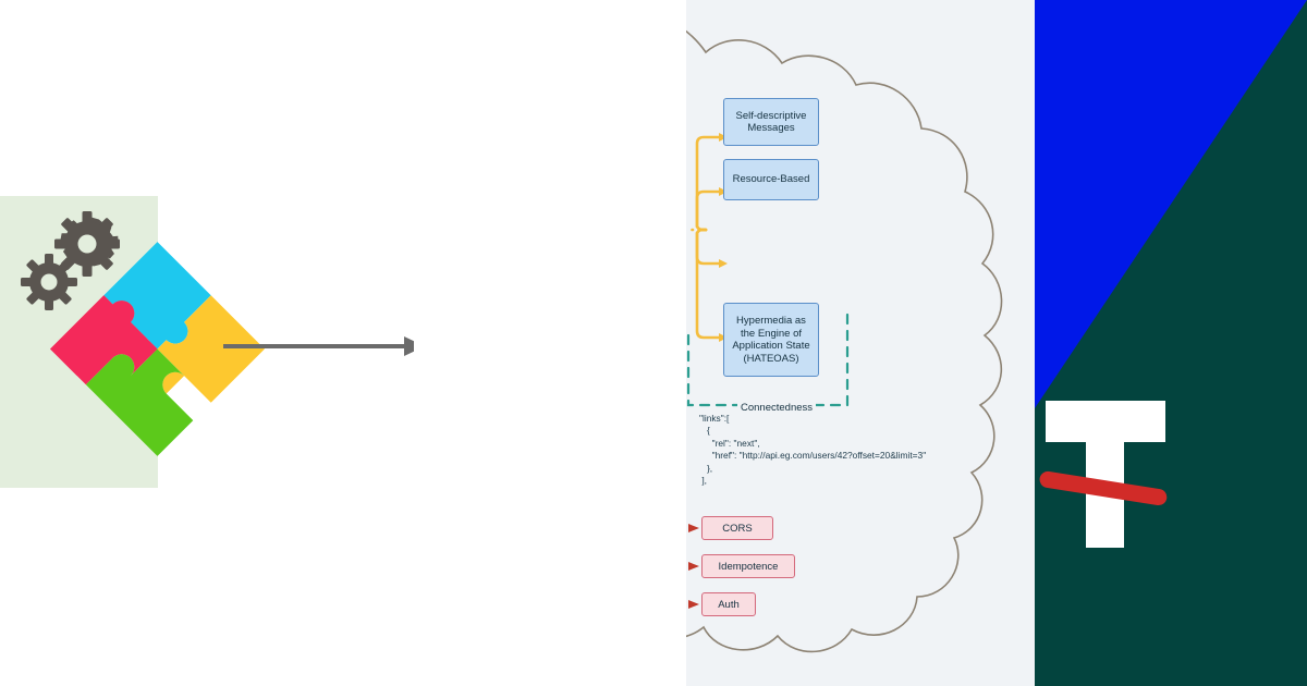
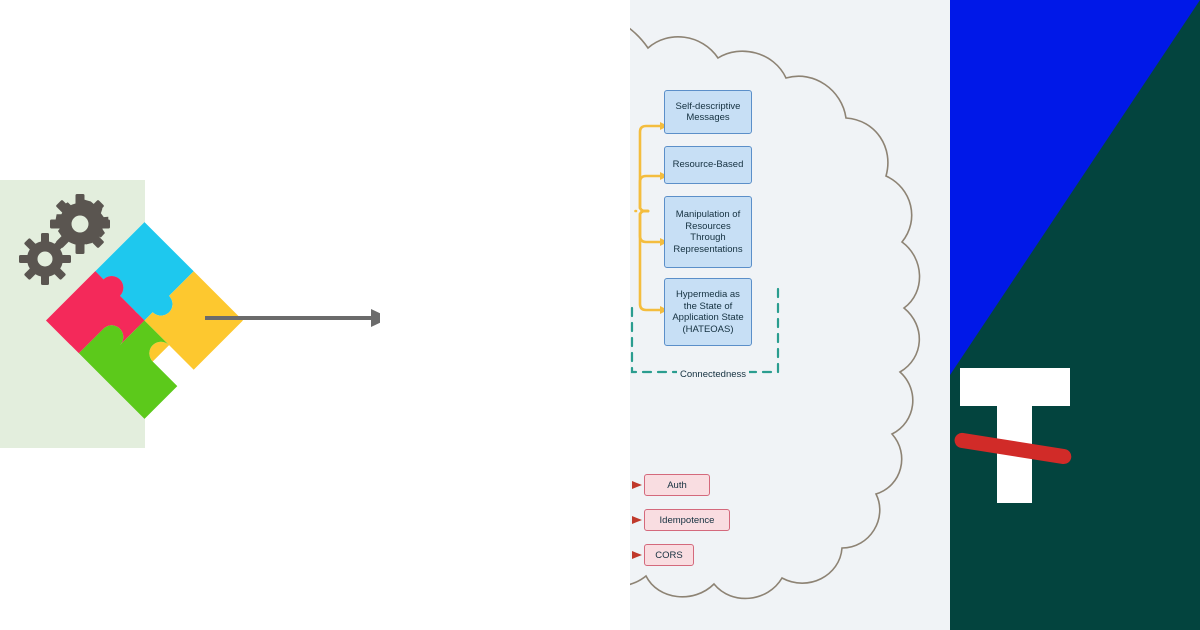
  Self-descriptive Messages
  Resource-Based
+ Manipulation of Resources Through Representations
- Hypermedia as the Engine of Application State (HATEOAS)
+ Hypermedia as the State of Application State (HATEOAS)
  Connectedness
- "links":[
- {
- "rel": "next",
- "href": "http://api.eg.com/users/42?offset=20&limit=3"
- },
- ],
- CORS
+ Auth
  Idempotence
- Auth
+ CORS
